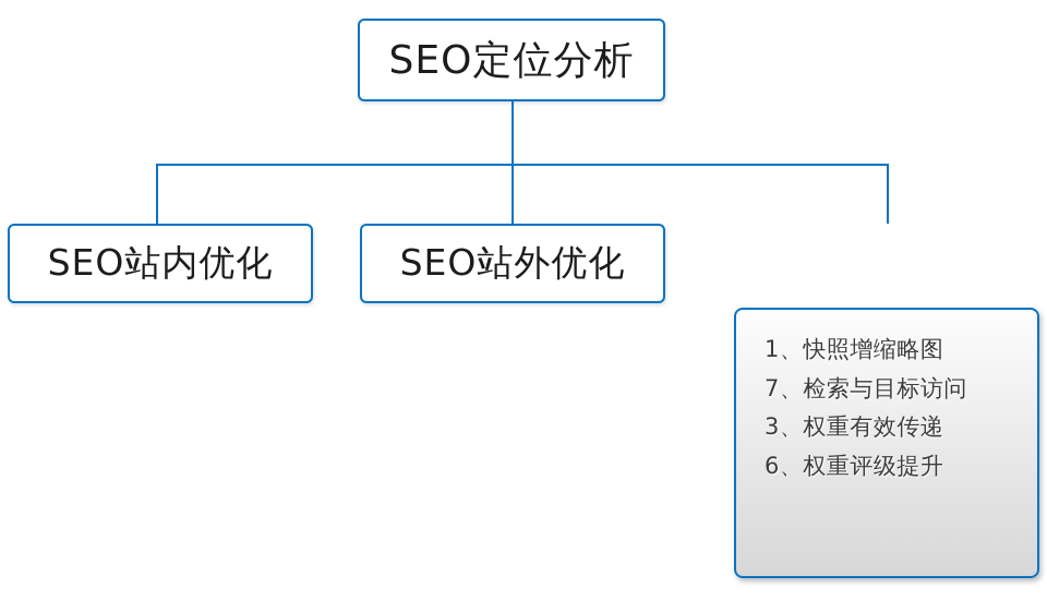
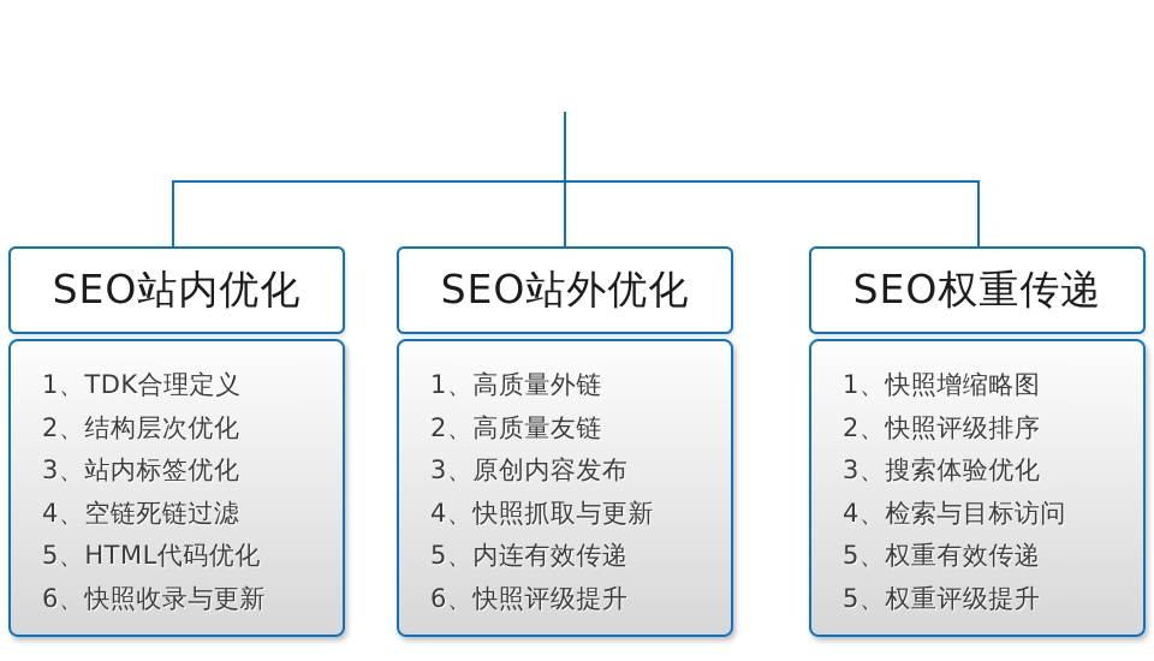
- SEO定位分析
  SEO站内优化
+ 1、TDK合理定义
+ 2、结构层次优化
+ 3、站内标签优化
+ 4、空链死链过滤
+ 5、HTML代码优化
+ 6、快照收录与更新
  SEO站外优化
+ 1、高质量外链
+ 2、高质量友链
+ 3、原创内容发布
+ 4、快照抓取与更新
+ 5、内连有效传递
+ 6、快照评级提升
+ SEO权重传递
  1、快照增缩略图
+ 2、快照评级排序
+ 3、搜索体验优化
- 7、检索与目标访问
+ 4、检索与目标访问
- 3、权重有效传递
+ 5、权重有效传递
- 6、权重评级提升
+ 5、权重评级提升
